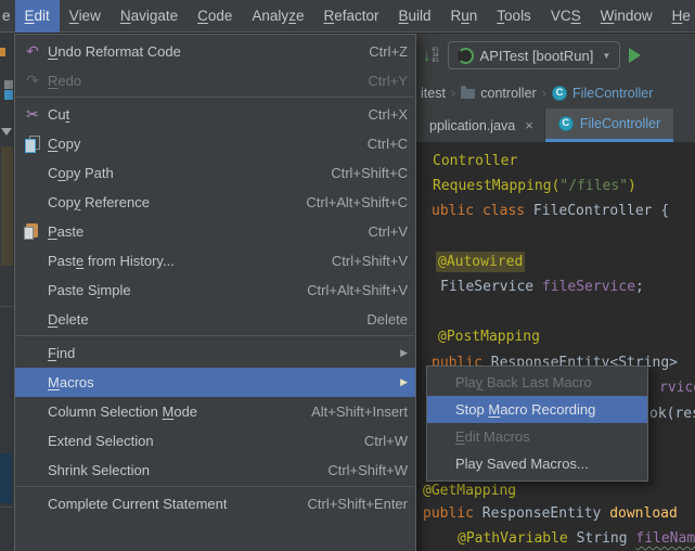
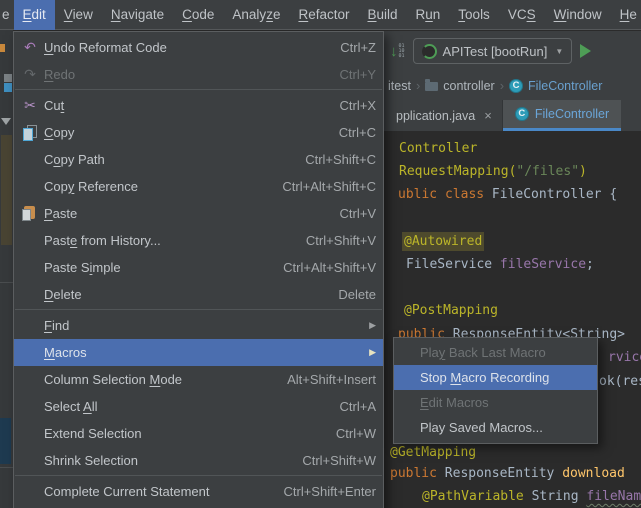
  ↓
  APITest [bootRun]
  ▼
  itest
  ›
  controller
  ›
  C
  FileController
  pplication.java
  ×
  C
  FileController
  Controller
  RequestMapping("/files")
  ublic class FileController {
  @Autowired
  FileService fileService;
  @PostMapping
  public ResponseEntity<String>
  rvic
  ok(re
  @GetMapping
  public ResponseEntity download
  @PathVariable String fileNam
  e
  Edit View Navigate Code Analyze Refactor Build Run Tools VCS Window He
  ↶
  Undo Reformat Code
  Ctrl+Z
  ↷
  Redo
  Ctrl+Y
  ✂
  Cut
  Ctrl+X
  Copy
  Ctrl+C
  Copy Path
  Ctrl+Shift+C
  Copy Reference
  Ctrl+Alt+Shift+C
  Paste
  Ctrl+V
  Paste from History...
  Ctrl+Shift+V
  Paste Simple
  Ctrl+Alt+Shift+V
  Delete
  Delete
  Find
  ▶
  Macros
  ▶
  Column Selection Mode
  Alt+Shift+Insert
+ Select All
+ Ctrl+A
  Extend Selection
  Ctrl+W
  Shrink Selection
  Ctrl+Shift+W
  Complete Current Statement
  Ctrl+Shift+Enter
  Play Back Last Macro
  Stop Macro Recording
  Edit Macros
  Play Saved Macros...
